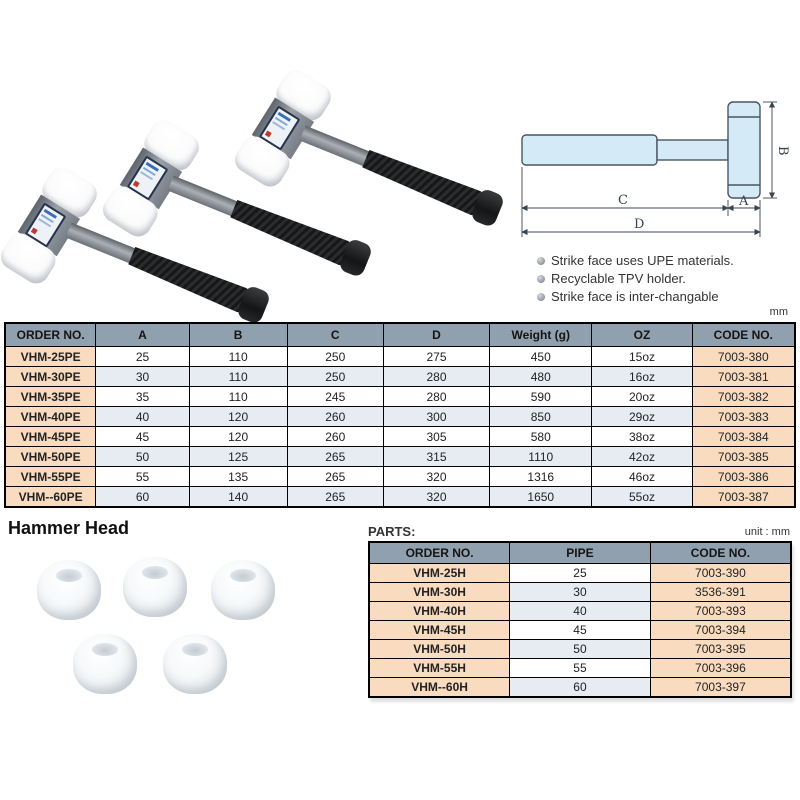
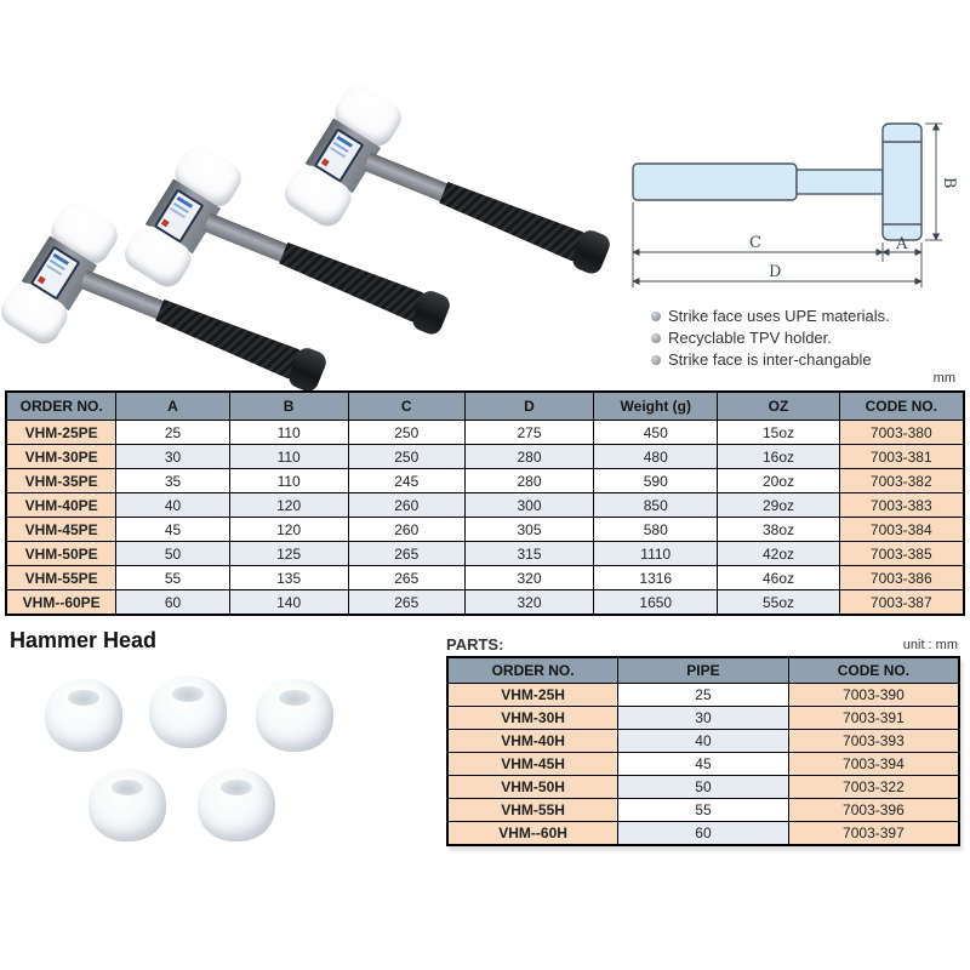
  C
  A
  D
  Strike face uses UPE materials.
  Recyclable TPV holder.
  Strike face is inter-changable
  mm
  ORDER NO.	A	B	C	D	Weight (g)	OZ	CODE NO.
  VHM-25PE	25	110	250	275	450	15oz	7003-380
  VHM-30PE	30	110	250	280	480	16oz	7003-381
  VHM-35PE	35	110	245	280	590	20oz	7003-382
  VHM-40PE	40	120	260	300	850	29oz	7003-383
  VHM-45PE	45	120	260	305	580	38oz	7003-384
  VHM-50PE	50	125	265	315	1110	42oz	7003-385
  VHM-55PE	55	135	265	320	1316	46oz	7003-386
  VHM--60PE	60	140	265	320	1650	55oz	7003-387
  Hammer Head
  PARTS:
  unit : mm
  ORDER NO.	PIPE	CODE NO.
  VHM-25H	25	7003-390
- VHM-30H	30	3536-391
+ VHM-30H	30	7003-391
  VHM-40H	40	7003-393
  VHM-45H	45	7003-394
- VHM-50H	50	7003-395
+ VHM-50H	50	7003-322
  VHM-55H	55	7003-396
  VHM--60H	60	7003-397
